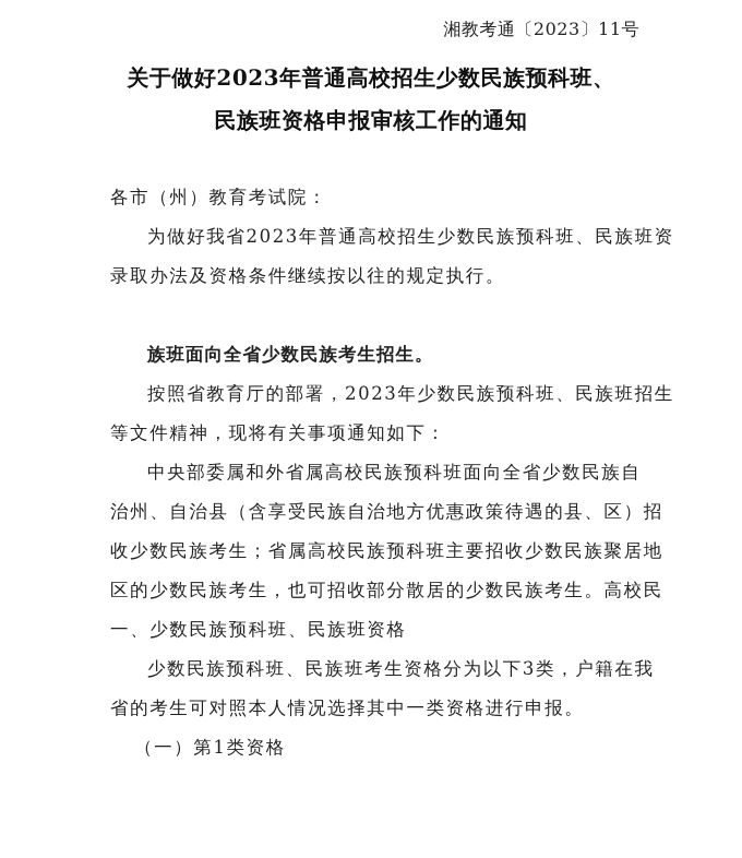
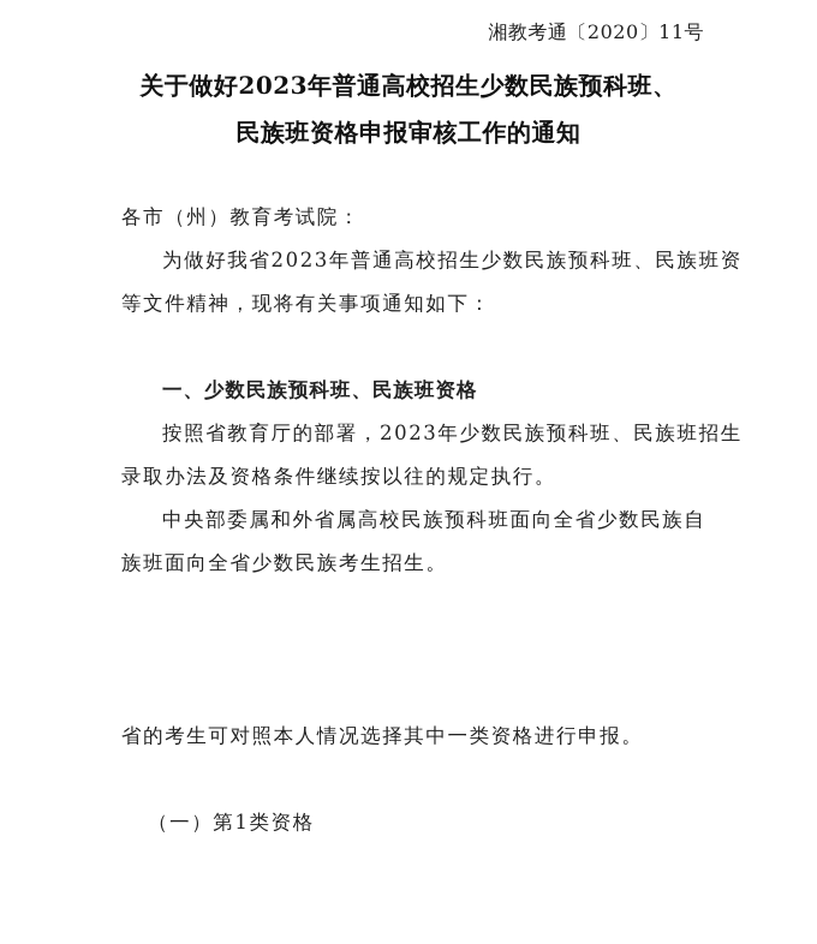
- 湘教考通〔2023〕11号
+ 湘教考通〔2020〕11号
  关于做好2023年普通高校招生少数民族预科班、
  民族班资格申报审核工作的通知
  各市（州）教育考试院：
  为做好我省2023年普通高校招生少数民族预科班、民族班资
- 录取办法及资格条件继续按以往的规定执行。
+ 等文件精神，现将有关事项通知如下：
- 族班面向全省少数民族考生招生。
+ 一、少数民族预科班、民族班资格
  按照省教育厅的部署，2023年少数民族预科班、民族班招生
- 等文件精神，现将有关事项通知如下：
+ 录取办法及资格条件继续按以往的规定执行。
  中央部委属和外省属高校民族预科班面向全省少数民族自
- 治州、自治县（含享受民族自治地方优惠政策待遇的县、区）招
- 收少数民族考生；省属高校民族预科班主要招收少数民族聚居地
- 区的少数民族考生，也可招收部分散居的少数民族考生。高校民
- 一、少数民族预科班、民族班资格
+ 族班面向全省少数民族考生招生。
- 少数民族预科班、民族班考生资格分为以下3类，户籍在我
  省的考生可对照本人情况选择其中一类资格进行申报。
  （一）第1类资格
